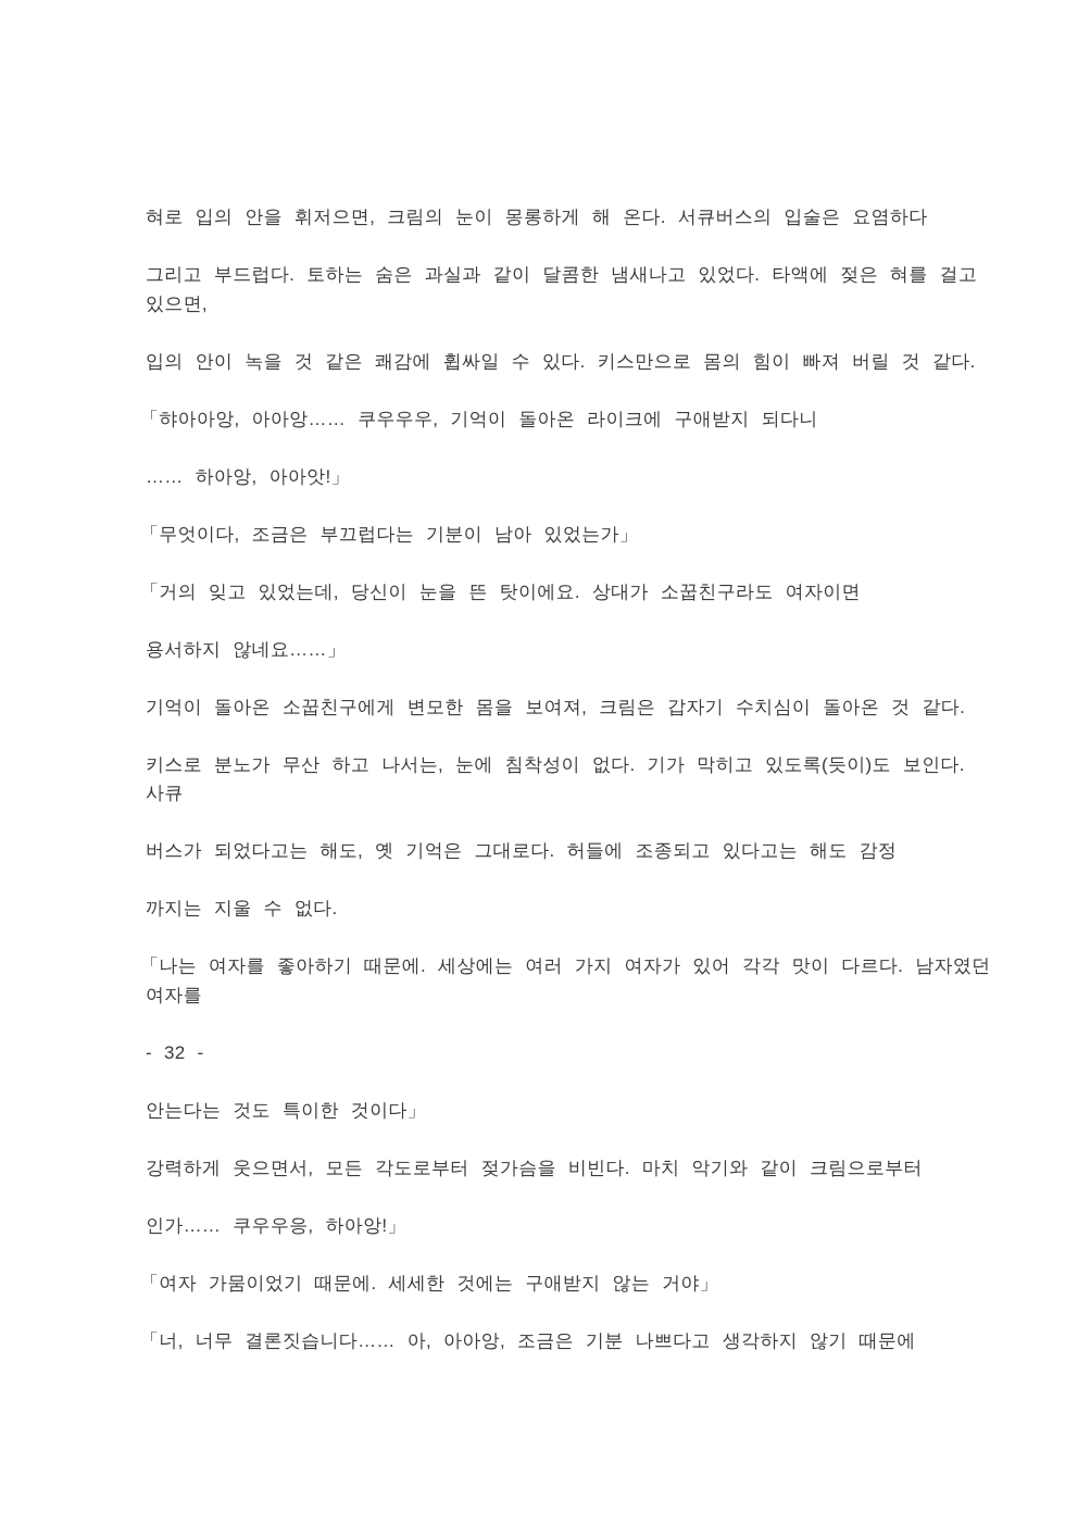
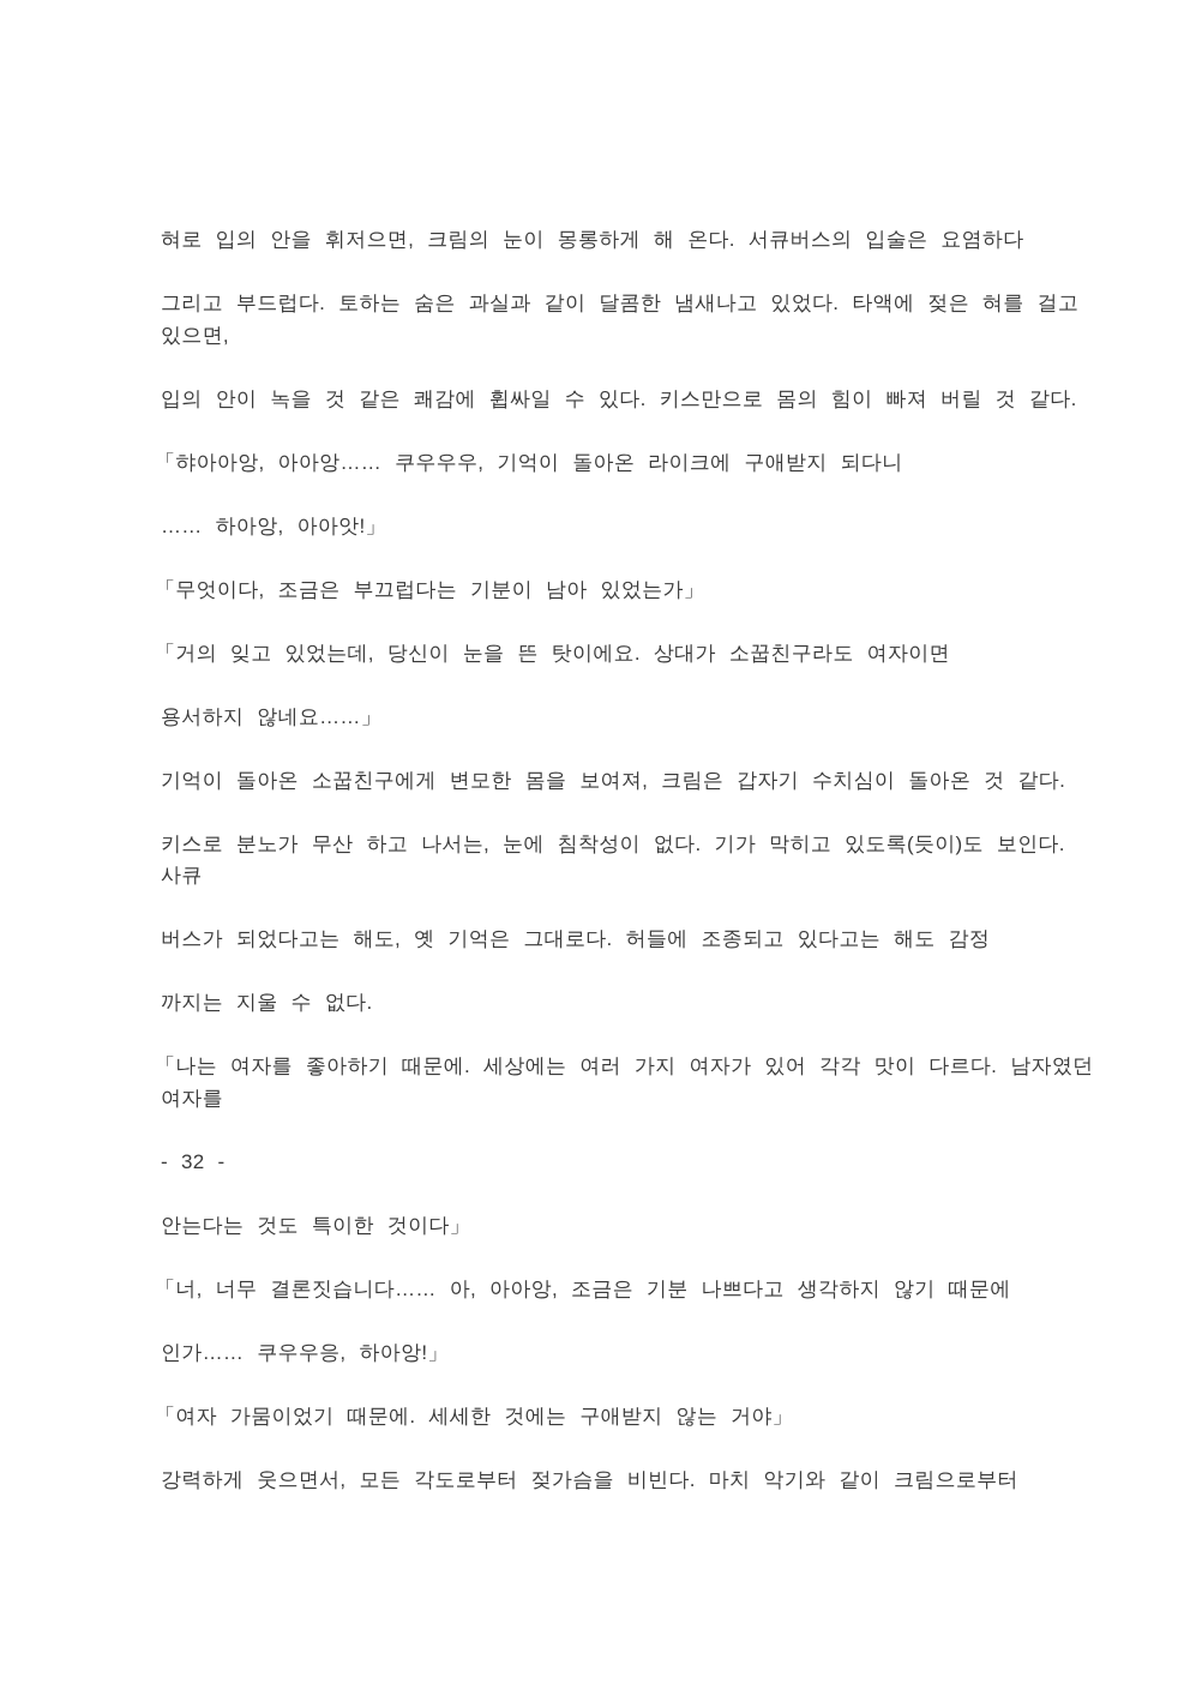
  혀로 입의 안을 휘저으면, 크림의 눈이 몽롱하게 해 온다. 서큐버스의 입술은 요염하다
  그리고 부드럽다. 토하는 숨은 과실과 같이 달콤한 냄새나고 있었다. 타액에 젖은 혀를 걸고
  있으면,
  입의 안이 녹을 것 같은 쾌감에 휩싸일 수 있다. 키스만으로 몸의 힘이 빠져 버릴 것 같다.
  「햐아아앙, 아아앙…… 쿠우우우, 기억이 돌아온 라이크에 구애받지 되다니
  …… 하아앙, 아아앗!」
  「무엇이다, 조금은 부끄럽다는 기분이 남아 있었는가」
  「거의 잊고 있었는데, 당신이 눈을 뜬 탓이에요. 상대가 소꿉친구라도 여자이면
  용서하지 않네요……」
  기억이 돌아온 소꿉친구에게 변모한 몸을 보여져, 크림은 갑자기 수치심이 돌아온 것 같다.
  키스로 분노가 무산 하고 나서는, 눈에 침착성이 없다. 기가 막히고 있도록(듯이)도 보인다.
  사큐
  버스가 되었다고는 해도, 옛 기억은 그대로다. 허들에 조종되고 있다고는 해도 감정
  까지는 지울 수 없다.
  「나는 여자를 좋아하기 때문에. 세상에는 여러 가지 여자가 있어 각각 맛이 다르다. 남자였던
  여자를
  - 32 -
  안는다는 것도 특이한 것이다」
- 강력하게 웃으면서, 모든 각도로부터 젖가슴을 비빈다. 마치 악기와 같이 크림으로부터
+ 「너, 너무 결론짓습니다…… 아, 아아앙, 조금은 기분 나쁘다고 생각하지 않기 때문에
  인가…… 쿠우우응, 하아앙!」
  「여자 가뭄이었기 때문에. 세세한 것에는 구애받지 않는 거야」
- 「너, 너무 결론짓습니다…… 아, 아아앙, 조금은 기분 나쁘다고 생각하지 않기 때문에
+ 강력하게 웃으면서, 모든 각도로부터 젖가슴을 비빈다. 마치 악기와 같이 크림으로부터
